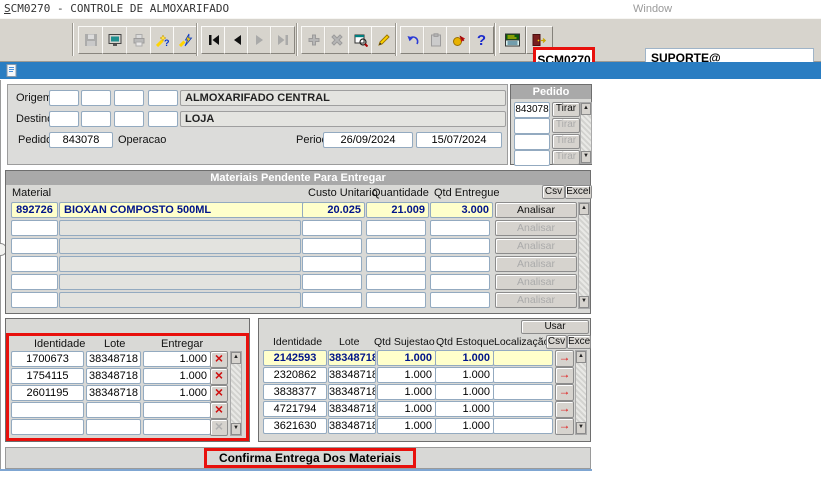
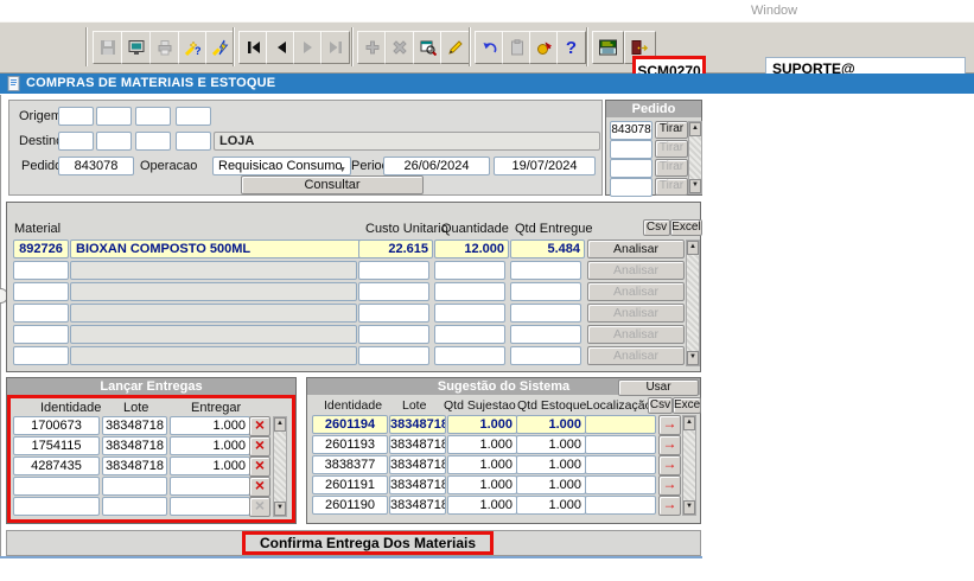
- SCM0270 - CONTROLE DE ALMOXARIFADO
  Window
  ?
  ?
  SCM0270
  SUPORTE@
+ COMPRAS DE MATERIAIS E ESTOQUE
  Origem
- ALMOXARIFADO CENTRAL
  Destin
  LOJA
  Pedid
  843078
  Operacao
+ Requisicao Consumo
  Perio
- 26/09/2024
+ 26/06/2024
- 15/07/2024
+ 19/07/2024
+ Consultar
  Pedido
  843078
  Tirar
  Tirar
  Tirar
  Tirar
- Materiais Pendente Para Entregar
  Material
  Custo Unitario
  Quantidade
  Qtd Entregue
  Csv
  Excel
  892726
  BIOXAN COMPOSTO 500ML
- 20.025
+ 22.615
- 21.009
+ 12.000
- 3.000
+ 5.484
+ Lançar Entregas
  Identidade
  Lote
  Entregar
  1700673
  38348718
  1.000
  ×
  1754115
  38348718
  1.000
  ×
- 2601195
+ 4287435
  38348718
  1.000
  ×
  ×
  ×
+ Sugestão do Sistema
  Identidade
  Lote
  Qtd Sujestao
  Qtd Estoque
  Localizaçã
  Csv
  Exce
- 2142593
+ 2601194
  38348718
  1.000
  1.000
  →
- 2320862
+ 2601193
  38348718
  1.000
  1.000
  →
  3838377
  38348718
  1.000
  1.000
  →
- 4721794
+ 2601191
  38348718
  1.000
  1.000
  →
- 3621630
+ 2601190
  38348718
  1.000
  1.000
  →
  Confirma Entrega Dos Materiais
